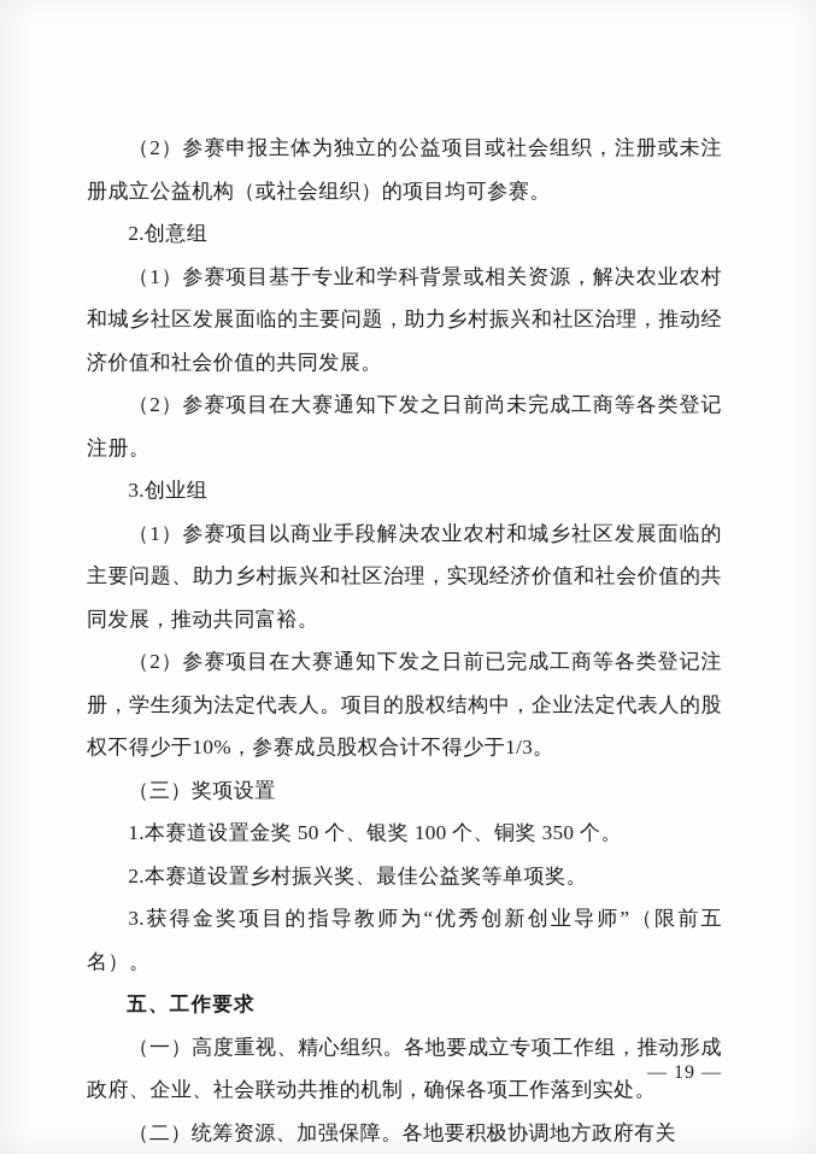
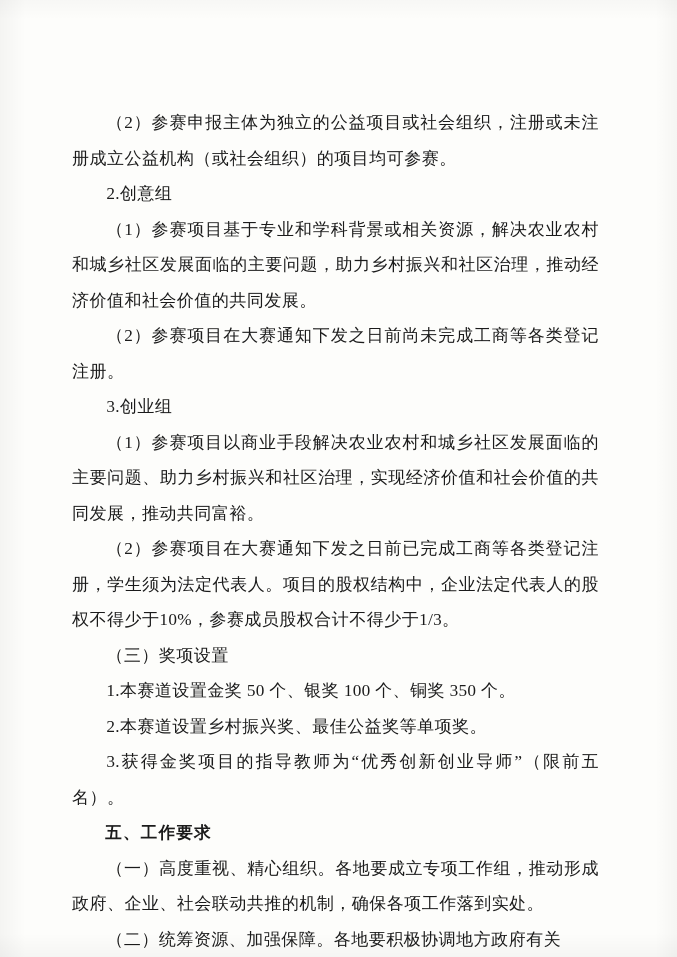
- — 19 —
